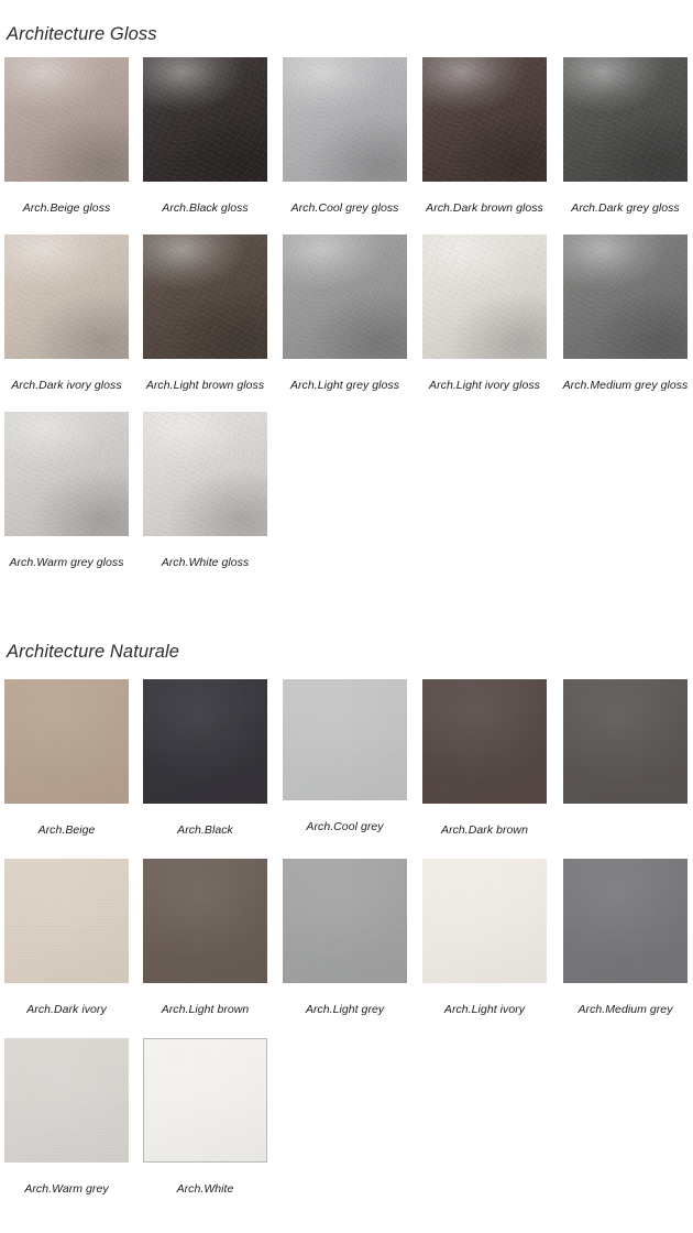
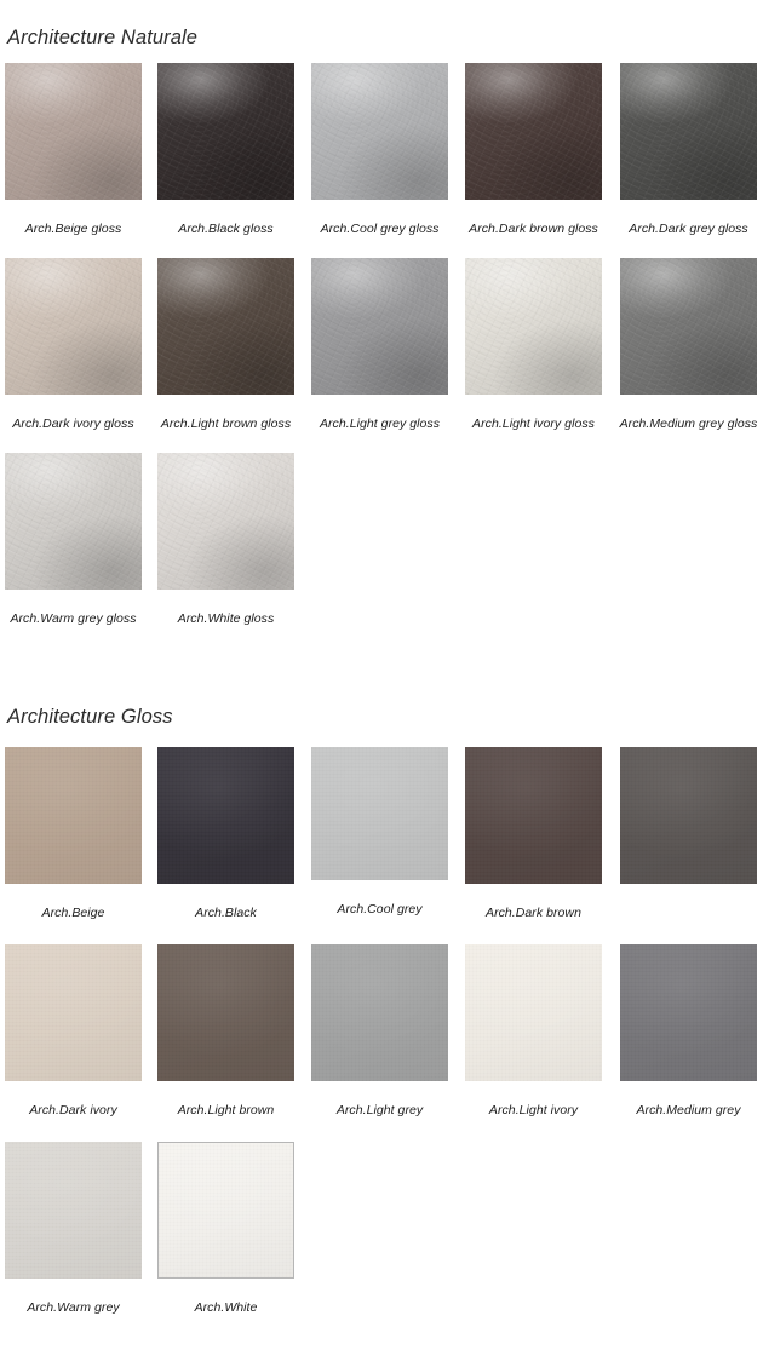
- Architecture Gloss
+ Architecture Naturale
  Arch.Beige gloss
  Arch.Black gloss
  Arch.Cool grey gloss
  Arch.Dark brown gloss
  Arch.Dark grey gloss
  Arch.Dark ivory gloss
  Arch.Light brown gloss
  Arch.Light grey gloss
  Arch.Light ivory gloss
  Arch.Medium grey gloss
  Arch.Warm grey gloss
  Arch.White gloss
- Architecture Naturale
+ Architecture Gloss
  Arch.Beige
  Arch.Black
  Arch.Cool grey
  Arch.Dark brown
  Arch.Dark ivory
  Arch.Light brown
  Arch.Light grey
  Arch.Light ivory
  Arch.Medium grey
  Arch.Warm grey
  Arch.White
